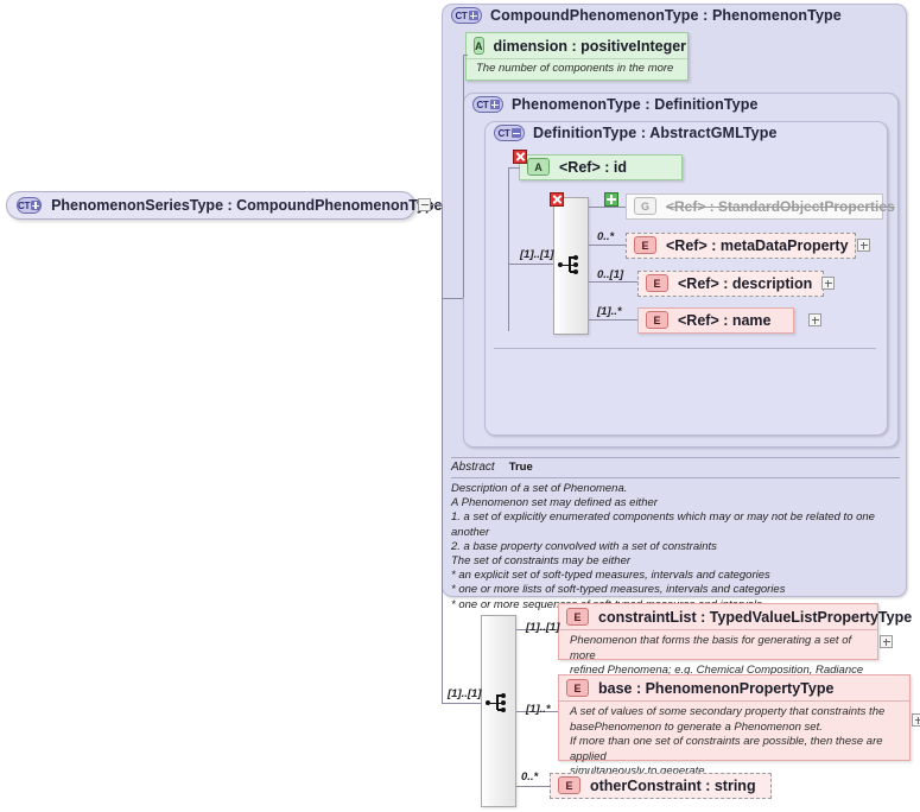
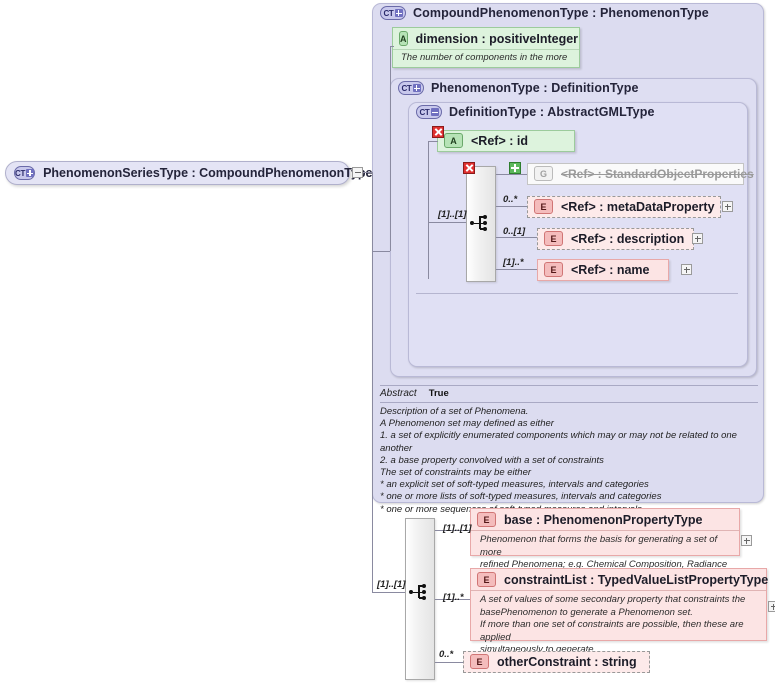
  CT
  CompoundPhenomenonType : PhenomenonType
  A
  dimension : positiveInteger
  The number of components in the more
  CT
  PhenomenonType : DefinitionType
  CT
  DefinitionType : AbstractGMLType
  A
  <Ref> : id
  [1]..[1]
  G
  <Ref> : StandardObjectProperties
  E
  <Ref> : metaDataProperty
  0..*
  E
  <Ref> : description
  0..[1]
  E
  <Ref> : name
  [1]..*
  Abstract True
  Description of a set of Phenomena.
  A Phenomenon set may defined as either
  1. a set of explicitly enumerated components which may or may not be related to one
  another
  2. a base property convolved with a set of constraints
  The set of constraints may be either
  * an explicit set of soft-typed measures, intervals and categories
  * one or more lists of soft-typed measures, intervals and categories
  CT
  PhenomenonSeriesType : CompoundPhenomenonTe
  [1]..[1]
  E
- constraintList : TypedValueListPropertyType
+ base : PhenomenonPropertyType
  Phenomenon that forms the basis for generating a set of more
  refined Phenomena; e.g. Chemical Composition, Radiance
  [1]..[1]
  E
- base : PhenomenonPropertyType
+ constraintList : TypedValueListPropertyType
  A set of values of some secondary property that constraints the
  basePhenomenon to generate a Phenomenon set.
  If more than one set of constraints are possible, then these are applied
  simultaneously to generate
  [1]..*
  E
  otherConstraint : string
  0..*
